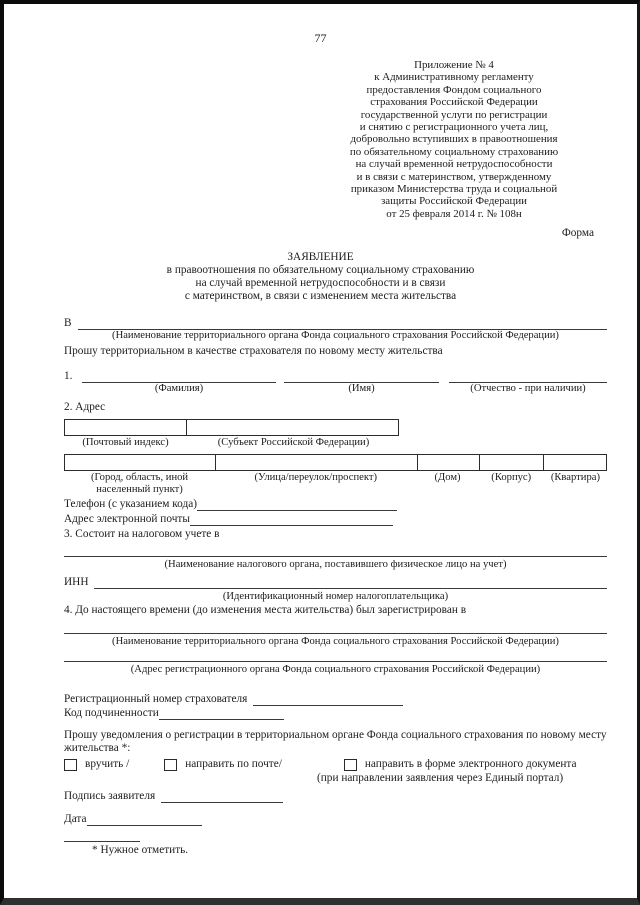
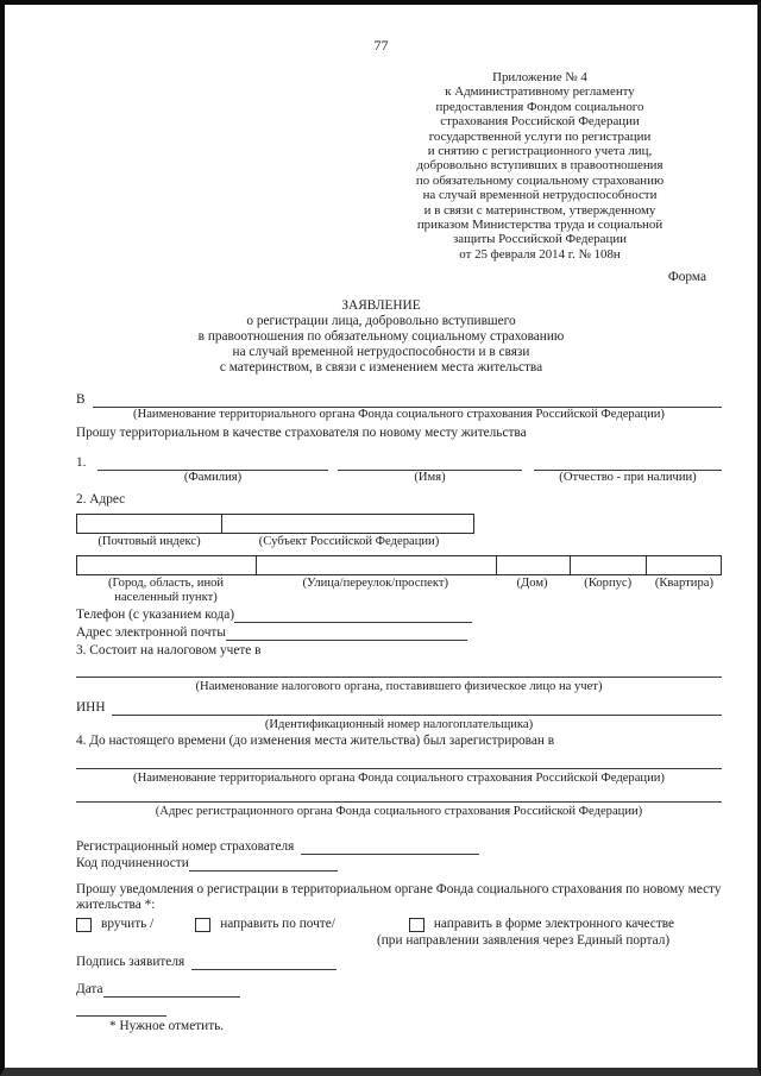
  77
  Приложение № 4
  к Административному регламенту
  предоставления Фондом социального
  страхования Российской Федерации
  государственной услуги по регистрации
  и снятию с регистрационного учета лиц,
  добровольно вступивших в правоотношения
  по обязательному социальному страхованию
  на случай временной нетрудоспособности
  и в связи с материнством, утвержденному
  приказом Министерства труда и социальной
  защиты Российской Федерации
  от 25 февраля 2014 г. № 108н
  Форма
  ЗАЯВЛЕНИЕ
+ о регистрации лица, добровольно вступившего
  в правоотношения по обязательному социальному страхованию
  на случай временной нетрудоспособности и в связи
  с материнством, в связи с изменением места жительства
  В
  (Наименование территориального органа Фонда социального страхования Российской Федерации)
  Прошу территориальном в качестве страхователя по новому месту жительства
  1.
  (Фамилия)
  (Имя)
  (Отчество - при наличии)
  2. Адрес
  (Почтовый индекс)
  (Субъект Российской Федерации)
  (Город, область, иной населенный пункт)
  (Улица/переулок/проспект)
  (Дом)
  (Корпус)
  (Квартира)
  Телефон (с указанием кода)
  Адрес электронной почты
  3. Состоит на налоговом учете в
  (Наименование налогового органа, поставившего физическое лицо на учет)
  ИНН
  (Идентификационный номер налогоплательщика)
  4. До настоящего времени (до изменения места жительства) был зарегистрирован в
  (Наименование территориального органа Фонда социального страхования Российской Федерации)
  (Адрес регистрационного органа Фонда социального страхования Российской Федерации)
  Регистрационный номер страхователя
  Код подчиненности
  Прошу уведомления о регистрации в территориальном органе Фонда социального страхования по новому месту
  жительства *:
  вручить /
  направить по почте/
- направить в форме электронного документа
+ направить в форме электронного качестве
  (при направлении заявления через Единый портал)
  Подпись заявителя
  Дата
  * Нужное отметить.
